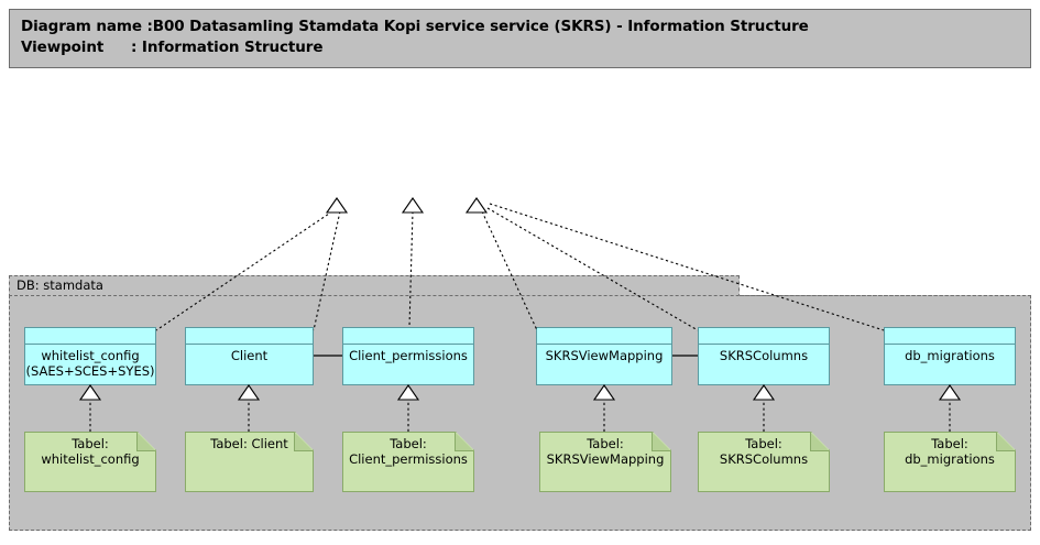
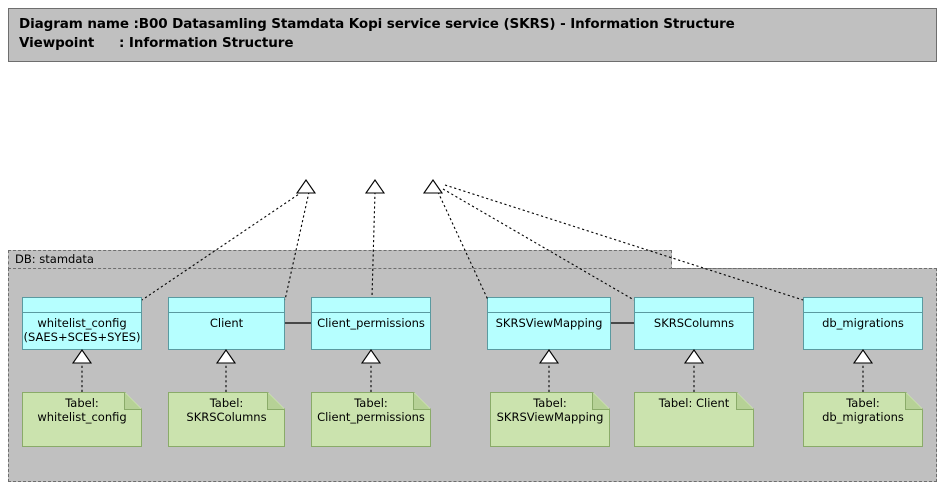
  Diagram name :B00 Datasamling Stamdata Kopi service service (SKRS) - Information Structure
  Viewpoint : Information Structure
  DB: stamdata
  whitelist_config
  (SAES+SCES+SYES)
  Client
  Client_permissions
  SKRSViewMapping
  SKRSColumns
  db_migrations
  Tabel:
  whitelist_config
- Tabel: Client
+ Tabel: SKRSColumns
  Tabel:
  Client_permissions
  Tabel:
  SKRSViewMapping
- Tabel: SKRSColumns
+ Tabel: Client
  Tabel: db_migrations
